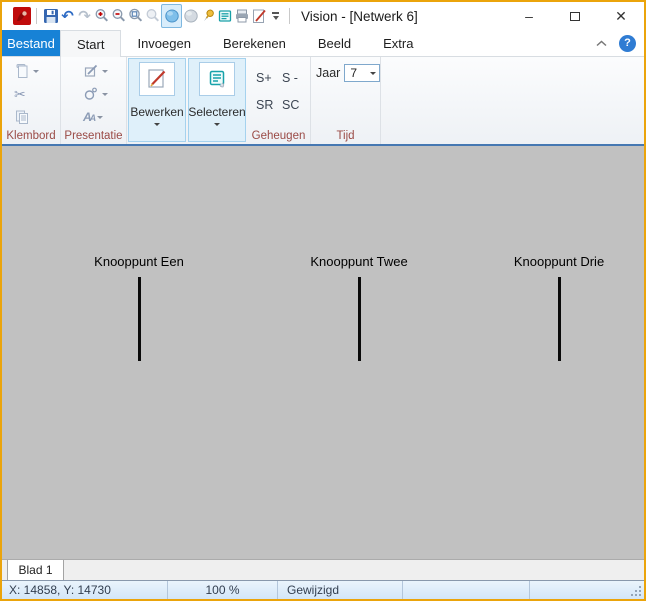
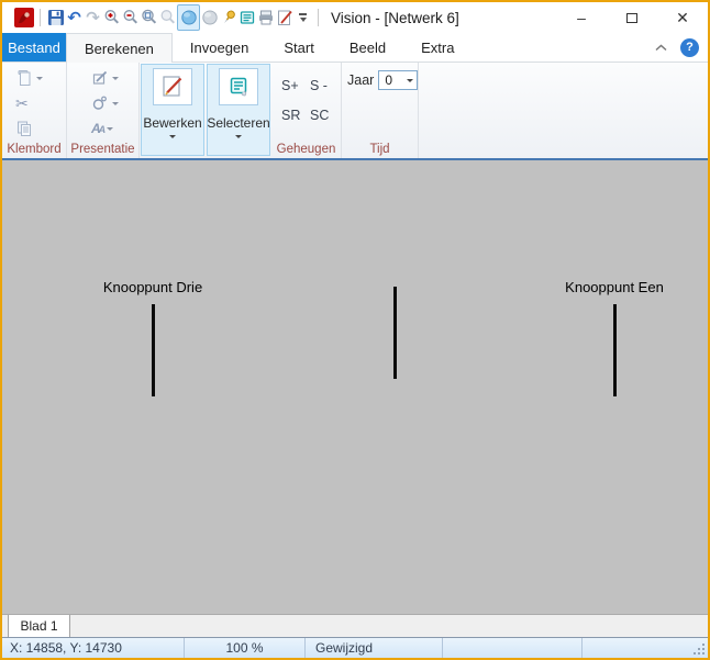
  ↶
  ↷
  Vision - [Netwerk 6]
  –
  ✕
  Bestand
- Start
+ Berekenen
  Invoegen
- Berekenen
+ Start
  Beeld
  Extra
  ?
  ✂
  Klembord
  AA
  Presentatie
  Bewerken
  Selecteren
  S+
  S -
  SR
  SC
  Geheugen
  Jaar
- 7
+ 0
  Tijd
- Knooppunt Een
+ Knooppunt Drie
- Knooppunt Twee
- Knooppunt Drie
+ Knooppunt Een
  Blad 1
  X: 14858, Y: 14730
  100 %
  Gewijzigd
